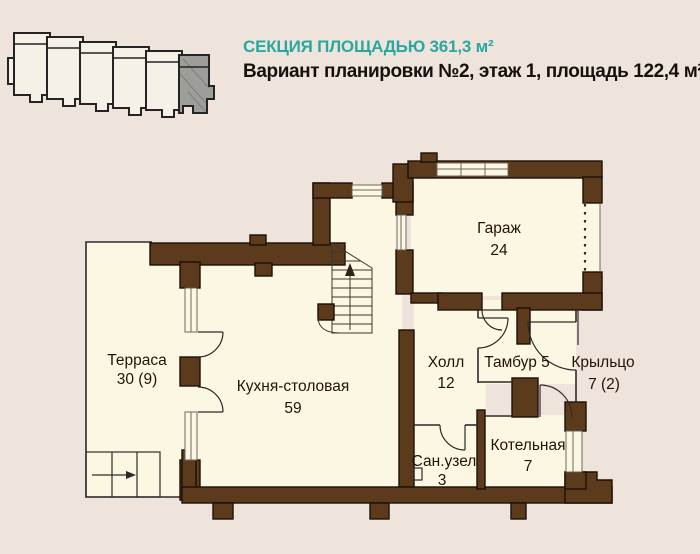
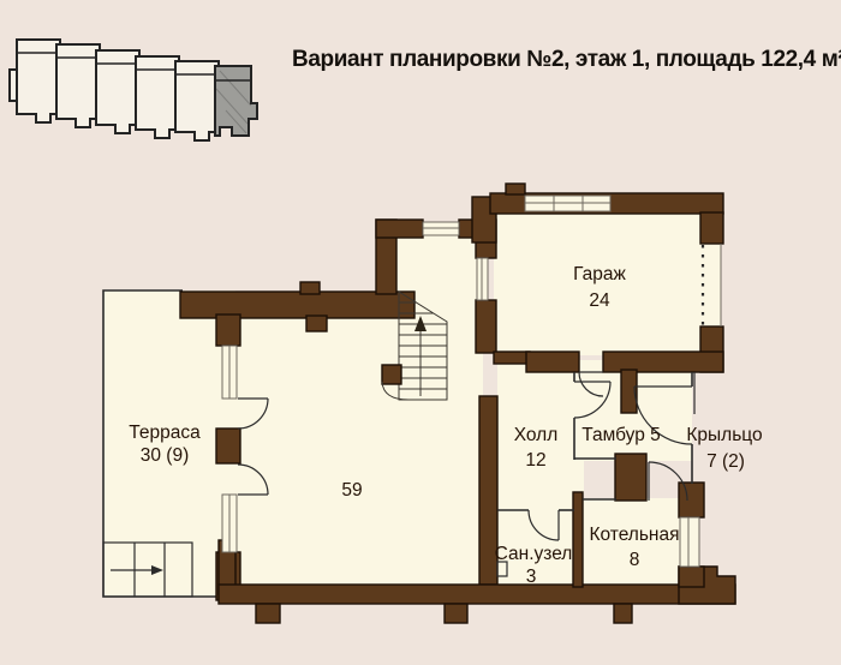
- СЕКЦИЯ ПЛОЩАДЬЮ 361,3 м²
  Вариант планировки №2, этаж 1, площадь 122,4 м
  Терраса
  30 (9)
- Кухня-столовая
  59
  Гараж
  24
  Холл
  12
  Тамбур 5
  Крыльцо
  7 (2)
  Сан.узел
  3
  Котельная
- 7
+ 8
